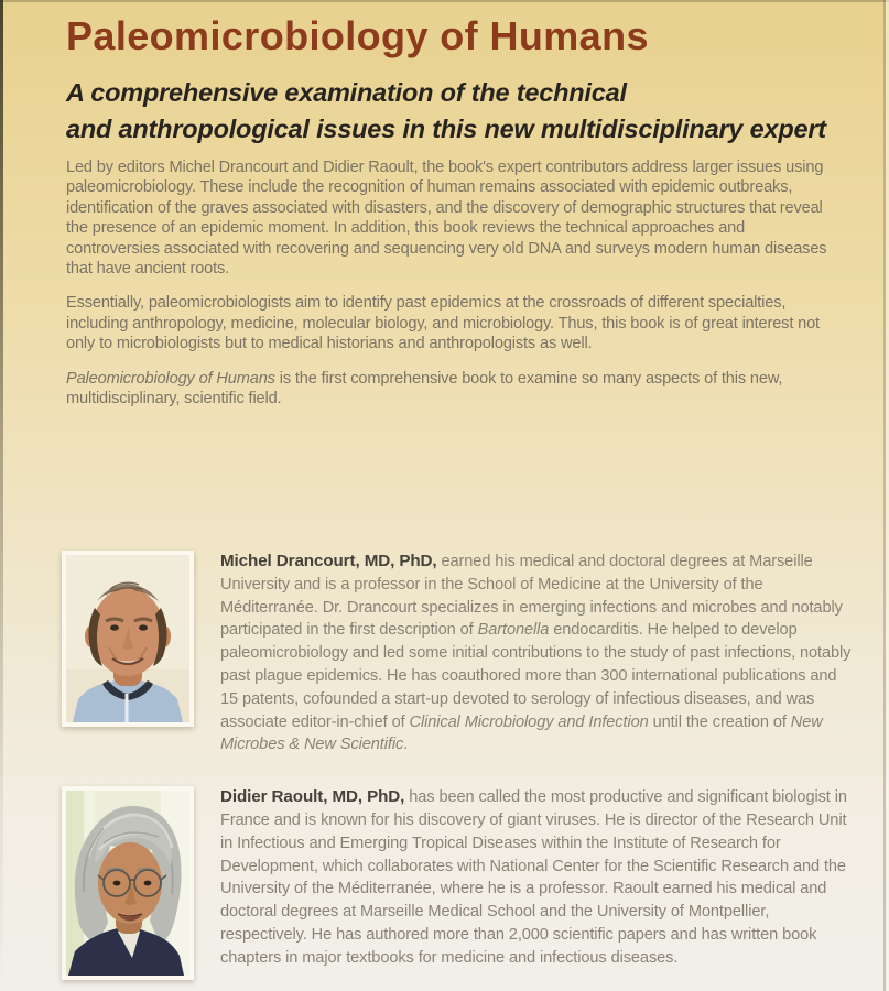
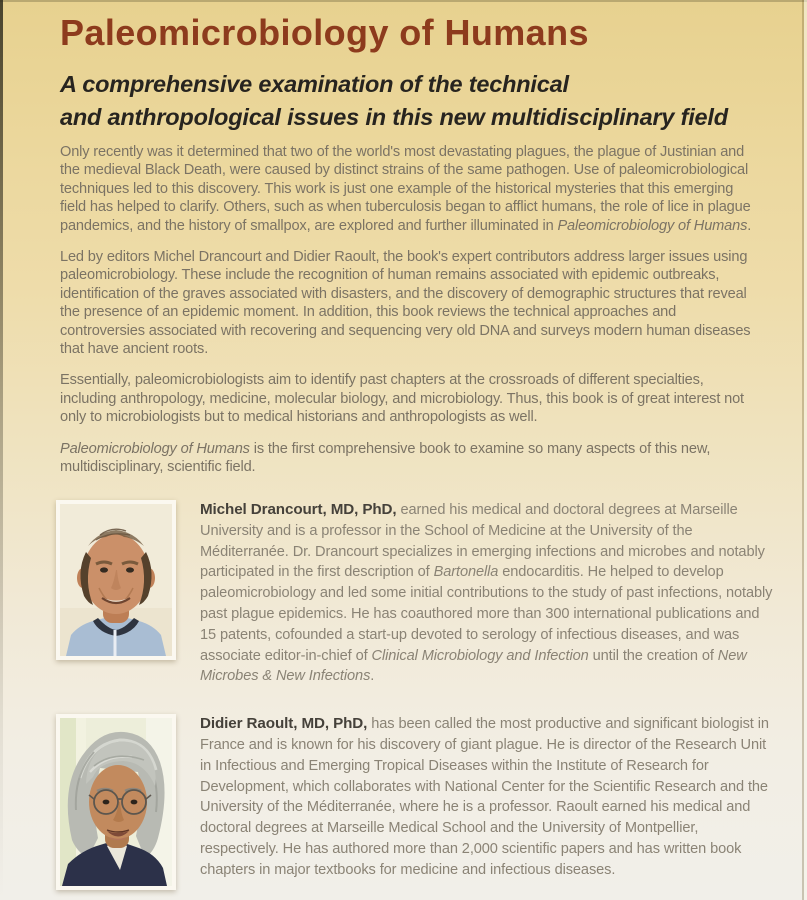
  Paleomicrobiology of Humans
  A comprehensive examination of the technical
- and anthropological issues in this new multidisciplinary expert
+ and anthropological issues in this new multidisciplinary field
+ Only recently was it determined that two of the world's most devastating plagues, the plague of Justinian and the medieval Black Death, were caused by distinct strains of the same pathogen. Use of paleomicrobiological techniques led to this discovery. This work is just one example of the historical mysteries that this emerging field has helped to clarify. Others, such as when tuberculosis began to afflict humans, the role of lice in plague pandemics, and the history of smallpox, are explored and further illuminated in Paleomicrobiology of Humans.
  Led by editors Michel Drancourt and Didier Raoult, the book's expert contributors address larger issues using paleomicrobiology. These include the recognition of human remains associated with epidemic outbreaks, identification of the graves associated with disasters, and the discovery of demographic structures that reveal the presence of an epidemic moment. In addition, this book reviews the technical approaches and controversies associated with recovering and sequencing very old DNA and surveys modern human diseases that have ancient roots.
- Essentially, paleomicrobiologists aim to identify past epidemics at the crossroads of different specialties, including anthropology, medicine, molecular biology, and microbiology. Thus, this book is of great interest not only to microbiologists but to medical historians and anthropologists as well.
+ Essentially, paleomicrobiologists aim to identify past chapters at the crossroads of different specialties, including anthropology, medicine, molecular biology, and microbiology. Thus, this book is of great interest not only to microbiologists but to medical historians and anthropologists as well.
  Paleomicrobiology of Humans is the first comprehensive book to examine so many aspects of this new, multidisciplinary, scientific field.
- Michel Drancourt, MD, PhD, earned his medical and doctoral degrees at Marseille University and is a professor in the School of Medicine at the University of the Méditerranée. Dr. Drancourt specializes in emerging infections and microbes and notably participated in the first description of Bartonella endocarditis. He helped to develop paleomicrobiology and led some initial contributions to the study of past infections, notably past plague epidemics. He has coauthored more than 300 international publications and 15 patents, cofounded a start-up devoted to serology of infectious diseases, and was associate editor-in-chief of Clinical Microbiology and Infection until the creation of New Microbes & New Scientific.
+ Michel Drancourt, MD, PhD, earned his medical and doctoral degrees at Marseille University and is a professor in the School of Medicine at the University of the Méditerranée. Dr. Drancourt specializes in emerging infections and microbes and notably participated in the first description of Bartonella endocarditis. He helped to develop paleomicrobiology and led some initial contributions to the study of past infections, notably past plague epidemics. He has coauthored more than 300 international publications and 15 patents, cofounded a start-up devoted to serology of infectious diseases, and was associate editor-in-chief of Clinical Microbiology and Infection until the creation of New Microbes & New Infections.
- Didier Raoult, MD, PhD, has been called the most productive and significant biologist in France and is known for his discovery of giant viruses. He is director of the Research Unit in Infectious and Emerging Tropical Diseases within the Institute of Research for Development, which collaborates with National Center for the Scientific Research and the University of the Méditerranée, where he is a professor. Raoult earned his medical and doctoral degrees at Marseille Medical School and the University of Montpellier, respectively. He has authored more than 2,000 scientific papers and has written book chapters in major textbooks for medicine and infectious diseases.
+ Didier Raoult, MD, PhD, has been called the most productive and significant biologist in France and is known for his discovery of giant plague. He is director of the Research Unit in Infectious and Emerging Tropical Diseases within the Institute of Research for Development, which collaborates with National Center for the Scientific Research and the University of the Méditerranée, where he is a professor. Raoult earned his medical and doctoral degrees at Marseille Medical School and the University of Montpellier, respectively. He has authored more than 2,000 scientific papers and has written book chapters in major textbooks for medicine and infectious diseases.
